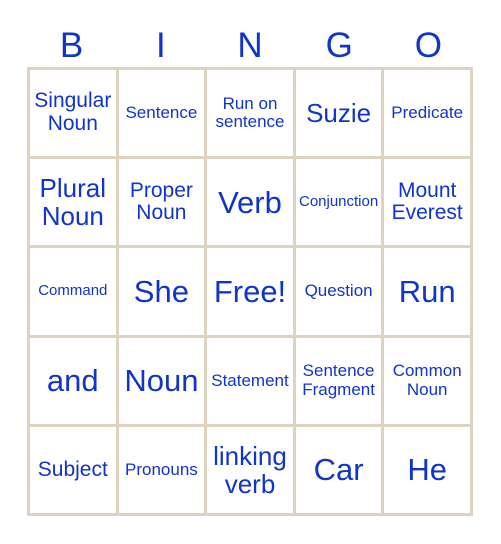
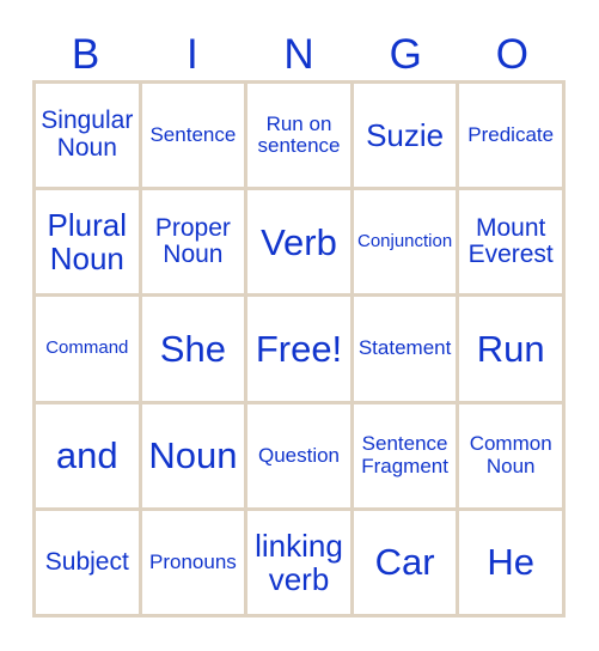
  B
  I
  N
  G
  O
  Singular Noun
  Sentence
  Run on sentence
  Suzie
  Predicate
  Plural Noun
  Proper Noun
  Verb
  Conjunction
  Mount Everest
  Command
  She
  Free!
- Question
+ Statement
  Run
  and
  Noun
- Statement
+ Question
  Sentence Fragment
  Common Noun
  Subject
  Pronouns
  linking verb
  Car
  He
